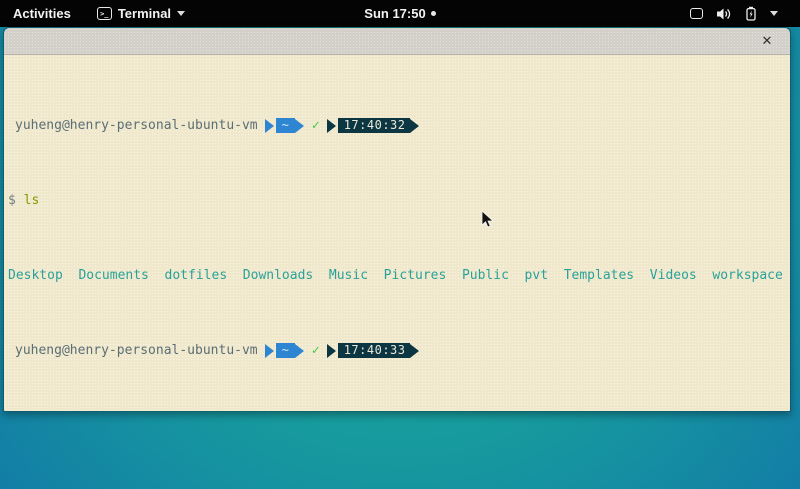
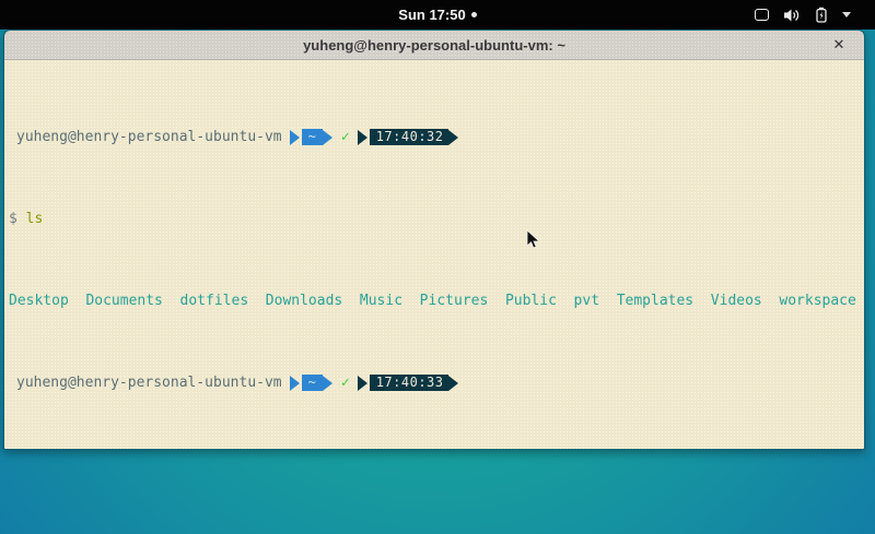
- Activities
- >_
- Terminal
  Sun 17:50
+ yuheng@henry-personal-ubuntu-vm: ~
  ✕
  yuheng@henry-personal-ubuntu-vm
  ~
  ✓
  17:40:32
  $
  ls
  Desktop Documents dotfiles Downloads Music Pictures Public pvt Templates Videos workspace
  yuheng@henry-personal-ubuntu-vm
  ~
  ✓
  17:40:33
